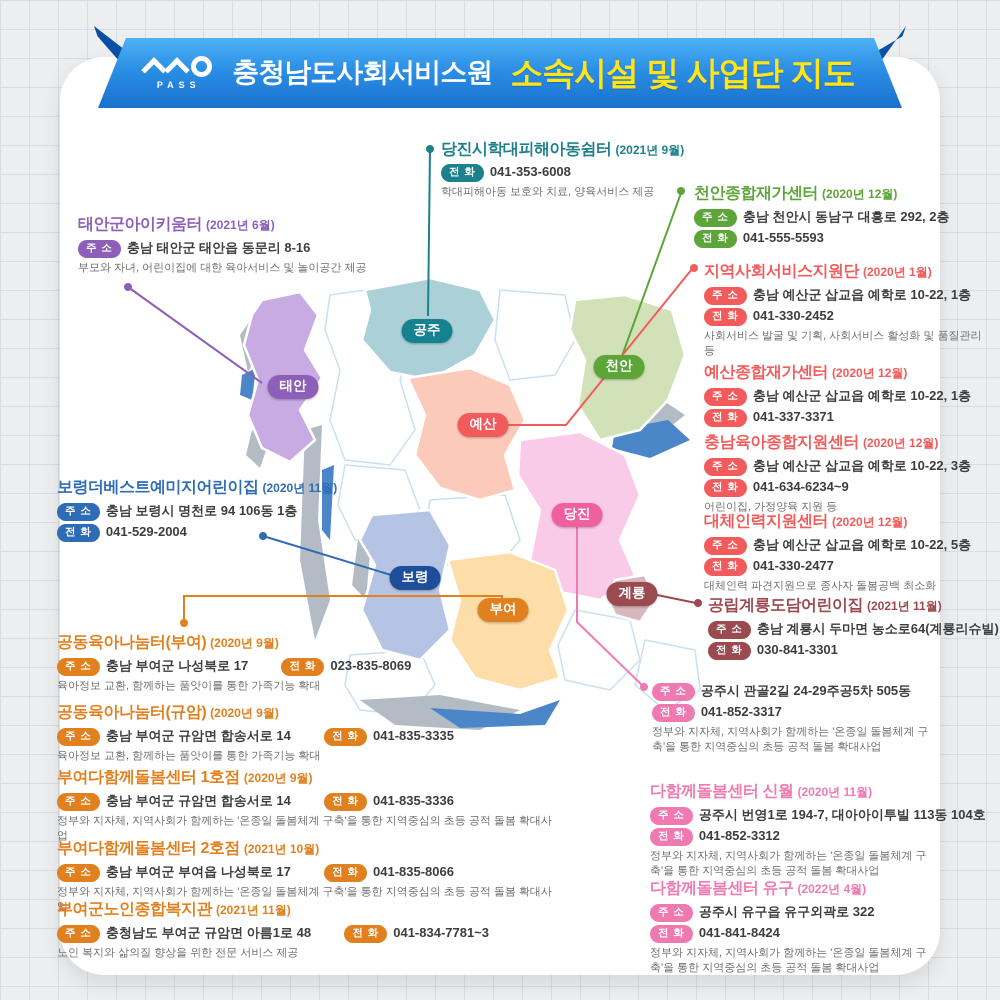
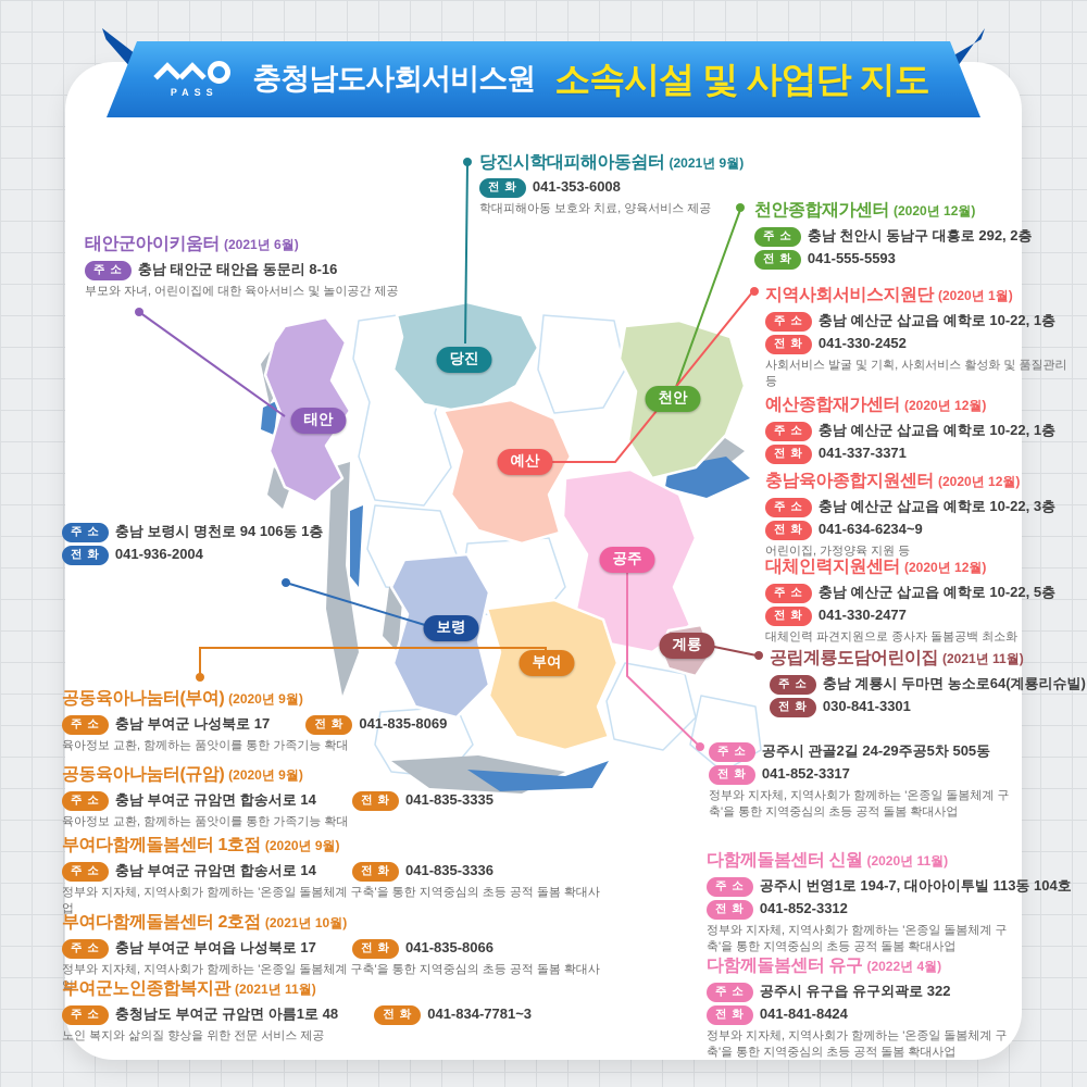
  PASS
  충청남도사회서비스원
  소속시설 및 사업단 지도
- 공주
+ 당진
  태안
  천안
  예산
- 당진
+ 공주
  보령
  부여
  계룡
  태안군아이키움터 (2021년 6월)
  주 소 충남 태안군 태안읍 동문리 8-16
  부모와 자녀, 어린이집에 대한 육아서비스 및 놀이공간 제공
  당진시학대피해아동쉼터 (2021년 9월)
  전 화 041-353-6008
  학대피해아동 보호와 치료, 양육서비스 제공
  천안종합재가센터 (2020년 12월)
  주 소 충남 천안시 동남구 대흥로 292, 2층
  전 화 041-555-5593
  지역사회서비스지원단 (2020년 1월)
  주 소 충남 예산군 삽교읍 예학로 10-22, 1층
  전 화 041-330-2452
  사회서비스 발굴 및 기획, 사회서비스 활성화 및 품질관리 등
  예산종합재가센터 (2020년 12월)
  주 소 충남 예산군 삽교읍 예학로 10-22, 1층
  전 화 041-337-3371
  충남육아종합지원센터 (2020년 12월)
  주 소 충남 예산군 삽교읍 예학로 10-22, 3층
  전 화 041-634-6234~9
  어린이집, 가정양육 지원 등
  대체인력지원센터 (2020년 12월)
  주 소 충남 예산군 삽교읍 예학로 10-22, 5층
  전 화 041-330-2477
  대체인력 파견지원으로 종사자 돌봄공백 최소화
  공립계룡도담어린이집 (2021년 11월)
  주 소 충남 계룡시 두마면 농소로64(계룡리슈빌)
  전 화 030-841-3301
  주 소 공주시 관골2길 24-29주공5차 505동
  전 화 041-852-3317
  정부와 지자체, 지역사회가 함께하는 '온종일 돌봄체계 구축'을 통한 지역중심의 초등 공적 돌봄 확대사업
  다함께돌봄센터 신월 (2020년 11월)
  주 소 공주시 번영1로 194-7, 대아아이투빌 113동 104호
  전 화 041-852-3312
  정부와 지자체, 지역사회가 함께하는 '온종일 돌봄체계 구축'을 통한 지역중심의 초등 공적 돌봄 확대사업
  다함께돌봄센터 유구 (2022년 4월)
  주 소 공주시 유구읍 유구외곽로 322
  전 화 041-841-8424
  정부와 지자체, 지역사회가 함께하는 '온종일 돌봄체계 구축'을 통한 지역중심의 초등 공적 돌봄 확대사업
- 보령더베스트예미지어린이집 (2020년 11월)
  주 소 충남 보령시 명천로 94 106동 1층
- 전 화 041-529-2004
+ 전 화 041-936-2004
  공동육아나눔터(부여) (2020년 9월)
- 주 소 충남 부여군 나성북로 17 전 화 023-835-8069
+ 주 소 충남 부여군 나성북로 17 전 화 041-835-8069
  육아정보 교환, 함께하는 품앗이를 통한 가족기능 확대
  공동육아나눔터(규암) (2020년 9월)
  주 소 충남 부여군 규암면 합송서로 14 전 화 041-835-3335
  육아정보 교환, 함께하는 품앗이를 통한 가족기능 확대
  부여다함께돌봄센터 1호점 (2020년 9월)
  주 소 충남 부여군 규암면 합송서로 14 전 화 041-835-3336
  정부와 지자체, 지역사회가 함께하는 '온종일 돌봄체계 구축'을 통한 지역중심의 초등 공적 돌봄 확대사업
  부여다함께돌봄센터 2호점 (2021년 10월)
  주 소 충남 부여군 부여읍 나성북로 17 전 화 041-835-8066
  정부와 지자체, 지역사회가 함께하는 '온종일 돌봄체계 구축'을 통한 지역중심의 초등 공적 돌봄 확대사업
  부여군노인종합복지관 (2021년 11월)
  주 소 충청남도 부여군 규암면 아름1로 48 전 화 041-834-7781~3
  노인 복지와 삶의질 향상을 위한 전문 서비스 제공
